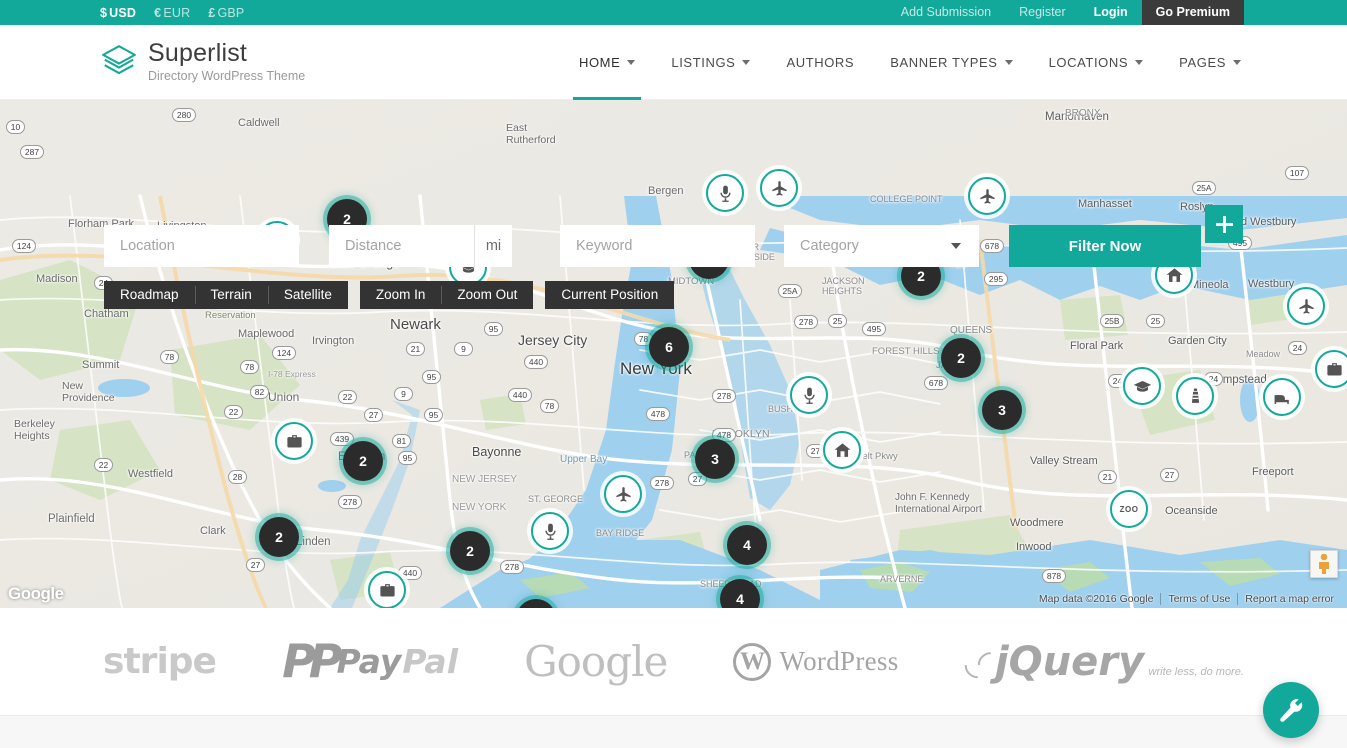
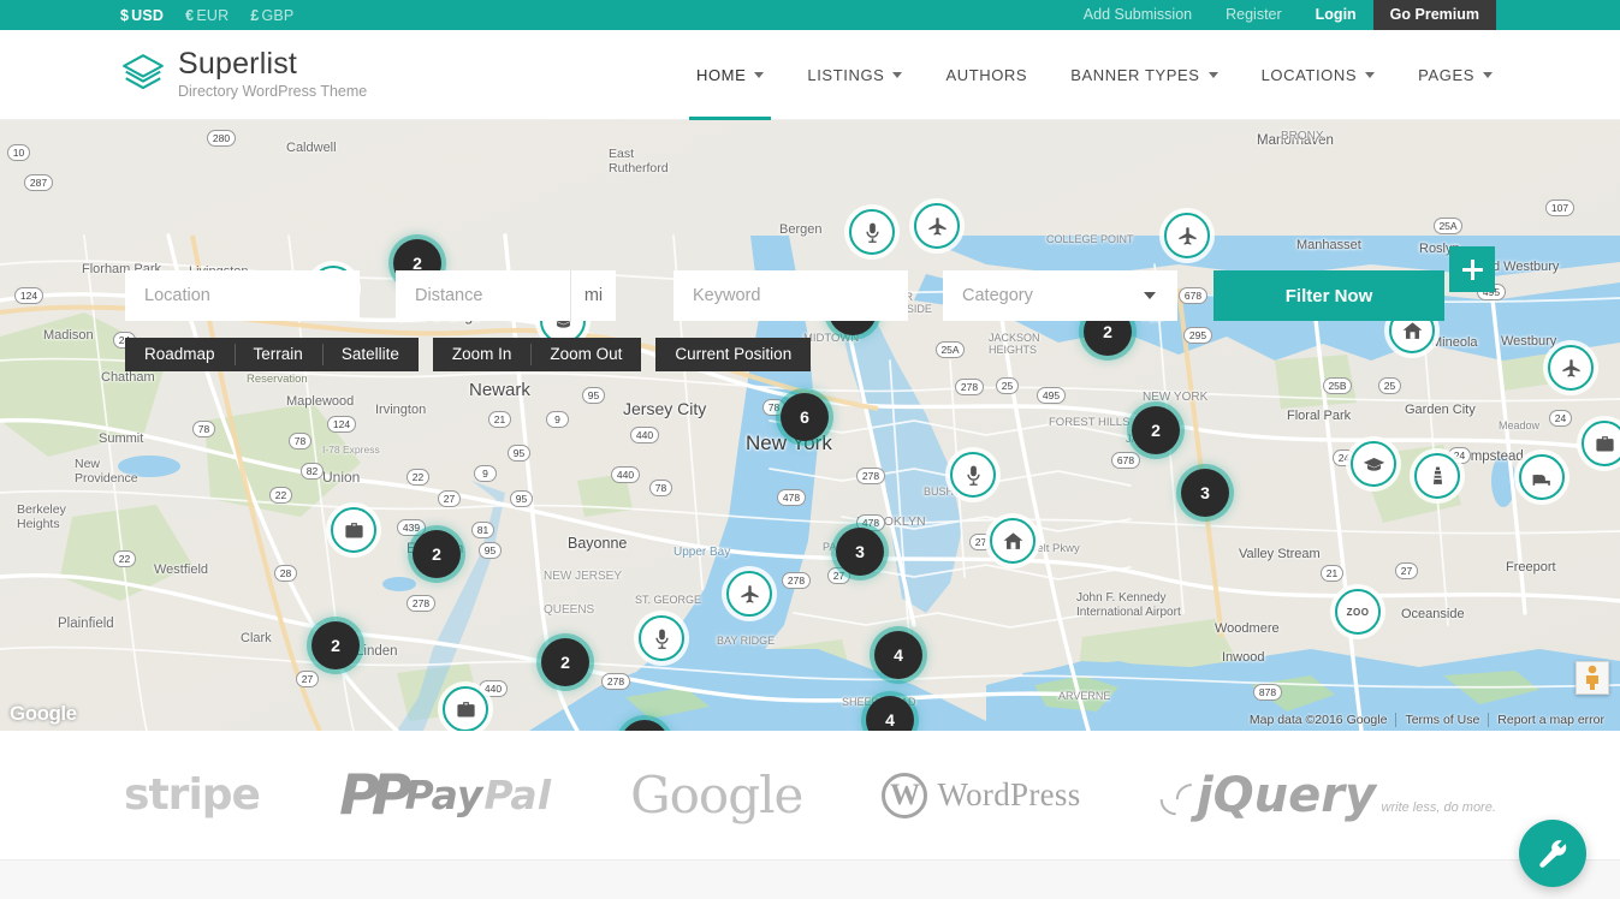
  $ USD
  € EUR
  £ GBP
  Add Submission
  Register
  Login
  Go Premium
  Superlist
  Directory WordPress Theme
  HOME
  LISTINGS
  AUTHORS
  BANNER TYPES
  LOCATIONS
  PAGES
  Caldwell
  Manorhaven
  East
  Rutherford
  BRONX
  Florham Park
  Bergen
  COLLEGE POINT
  Manhasset
  d Westbury
  Madison
  Mineola
  Westbury
  Reservation
  IDTOWN
  JACKSON
  HEIGHTS
  Chatham
  Newark
  Jersey City
  Garden City
  Maplewood
  Irvington
  Floral Park
  New York
- QUEENS
+ NEW YORK
  Summit
  FOREST HILLS
  mpstead
  New
  Providence
  Union
  I-78 Express
  Berkeley
  Heights
  Bayonne
  Valley Stream
  Freeport
  Westfield
  NEW JERSEY
  Upper Bay
- NEW YORK
+ QUEENS
  ST. GEORGE
  John F. Kennedy
  International Airport
  Plainfield
  BAY RIDGE
  Oceanside
  Woodmere
  Clark
  Linden
  Inwood
  elt Pkwy
  ARVERNE
  Meadow
  BUSH
  280
  10
  287
  107
  25A
  124
  495
  678
  25A
  295
  25
  495
  278
  21
  9
  95
  25B
  25
  440
  78
  24
  78
  124
  678
  24
  78
  82
  22
  9
  78
  440
  278
  95
  24
  22
  95
  27
  478
  439
  81
  95
  22
  28
  27
  27
  278
  278
  27
  27
  440
  278
  878
  21
  478
  Roadmap
  Terrain
  Satellite
  Zoom In
  Zoom Out
  Current Position
  Location
  Distance
  mi
  Keyword
  Category
  Filter Now
  2
  2
  6
  2
  3
  2
  3
  2
  2
  4
  4
  ZOO
  Google
  Map data ©2016 Google
  Terms of Use
  Report a map error
  stripe
  PP
  Pay
  Pal
  Google
  W
  WordPress
  ◟◜
  jQuery write less, do more.
